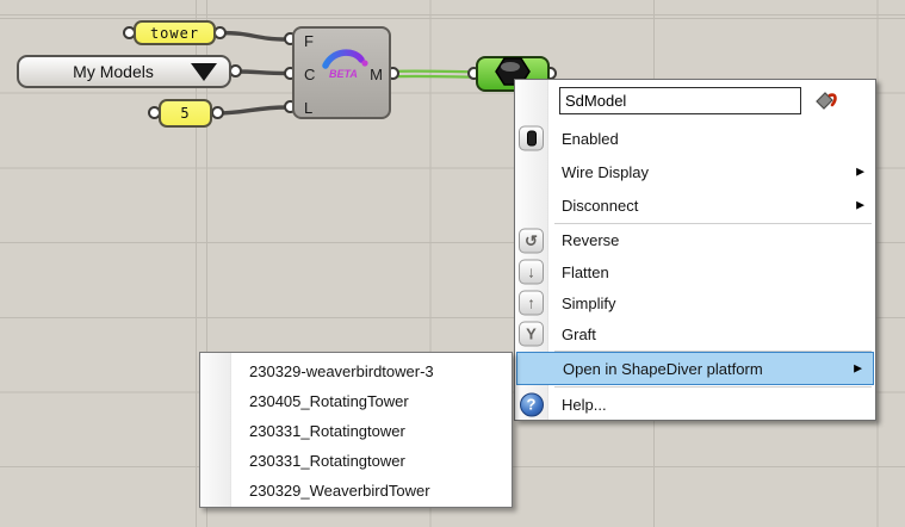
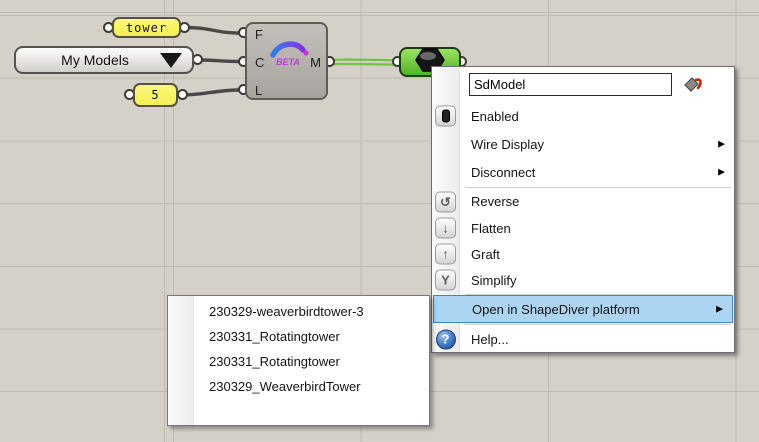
  tower
  My Models
  5
  F
  C
  L
  M
  BETA
  SdModel
  Enabled
  Wire Display
  ▶
  Disconnect
  ▶
  ↺
  Reverse
  ↓
  Flatten
  ↑
- Simplify
+ Graft
  Y
- Graft
+ Simplify
  Open in ShapeDiver platform
  ▶
  ?
  Help...
  230329-weaverbirdtower-3
- 230405_RotatingTower
  230331_Rotatingtower
  230331_Rotatingtower
  230329_WeaverbirdTower
